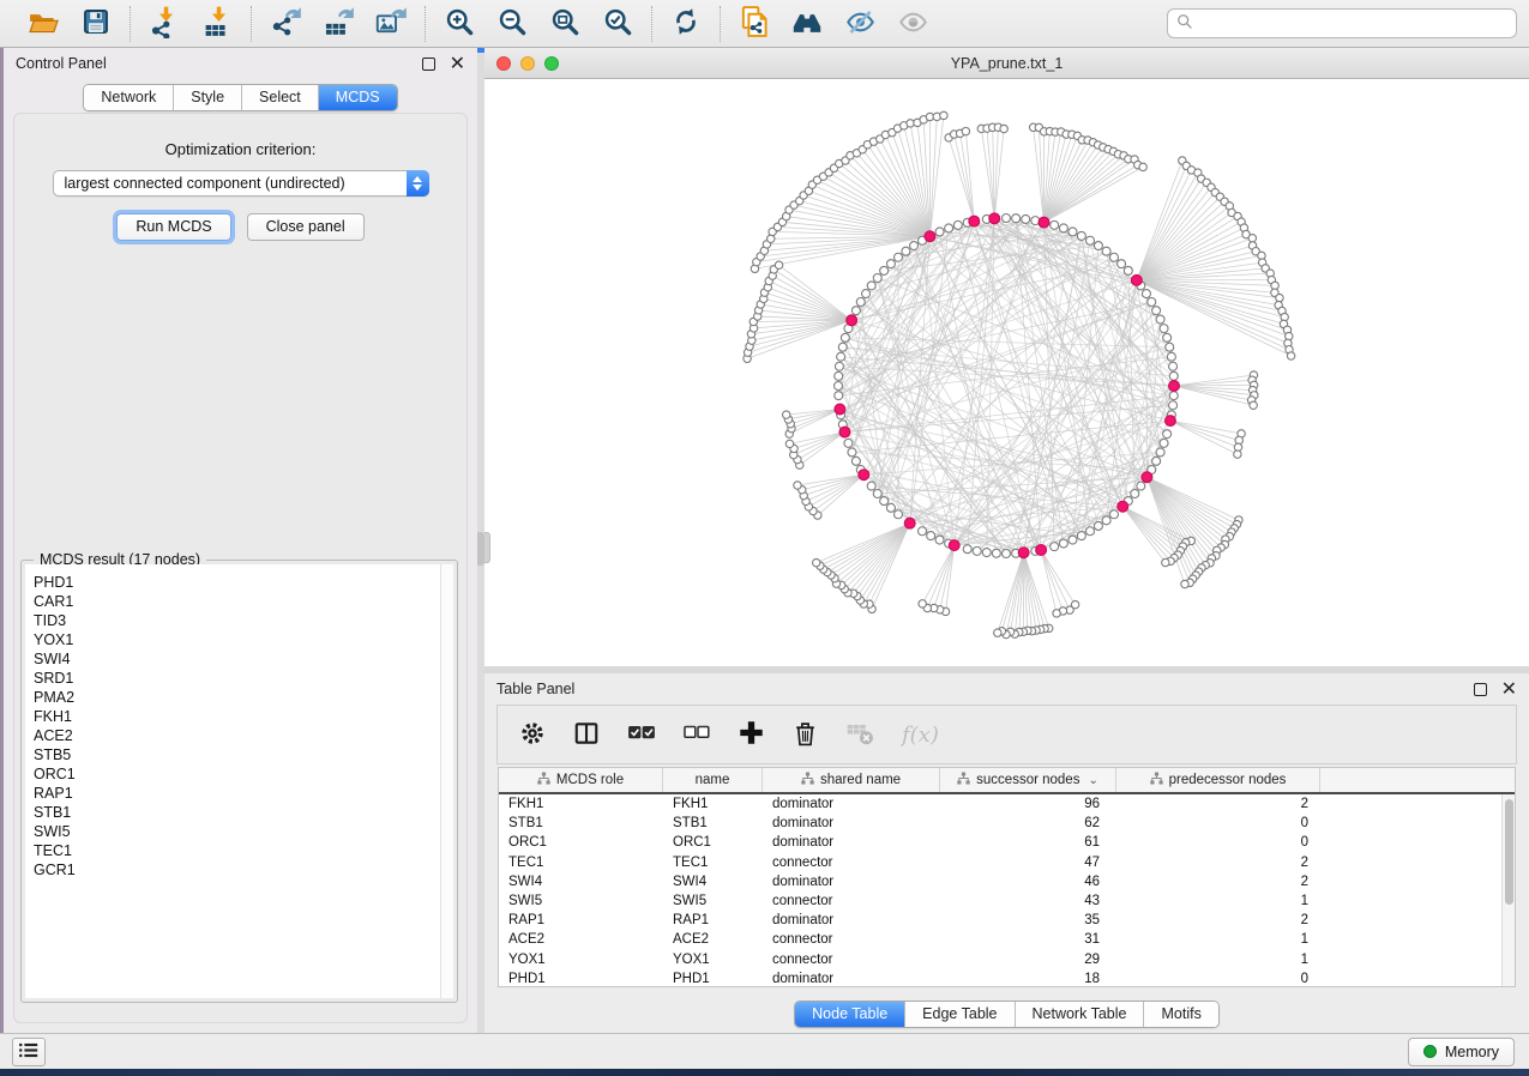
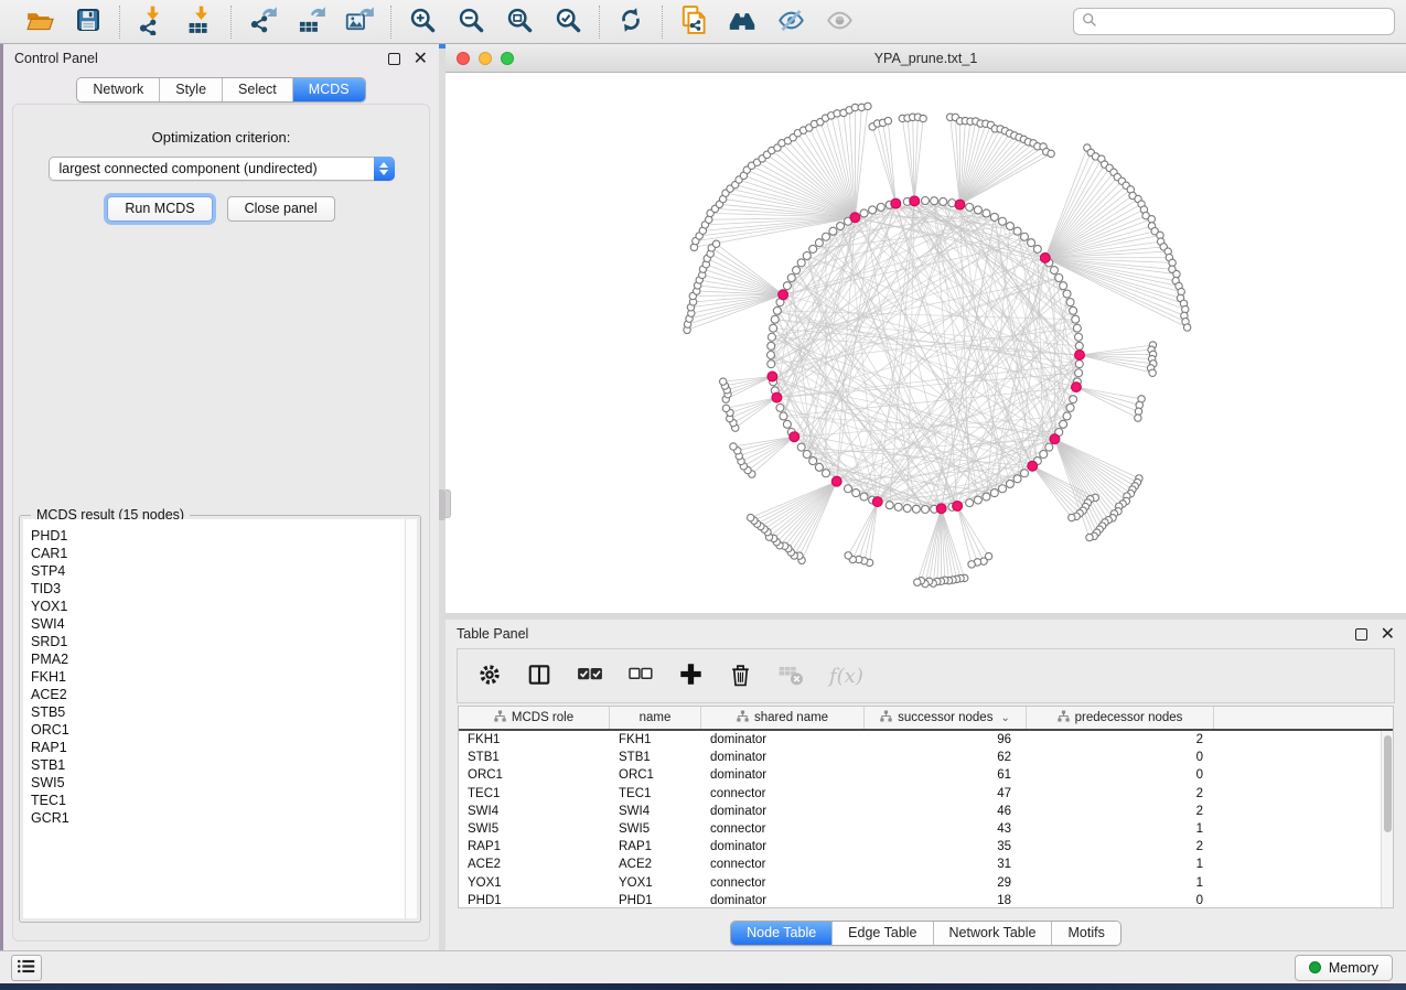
  Control Panel
  ✕
  Network
  Style
  Select
  MCDS
  Optimization criterion:
  largest connected component (undirected)
  Run MCDS
  Close panel
- MCDS result (17 nodes)
+ MCDS result (15 nodes)
  PHD1
  CAR1
+ STP4
  TID3
  YOX1
  SWI4
  SRD1
  PMA2
  FKH1
  ACE2
  STB5
  ORC1
  RAP1
  STB1
  SWI5
  TEC1
  GCR1
  YPA_prune.txt_1
  Table Panel
  ✕
  f(x)
  MCDS role
  name
  shared name
  successor nodes
  ⌄
  predecessor nodes
  FKH1
  FKH1
  dominator
  96
  2
  STB1
  STB1
  dominator
  62
  0
  ORC1
  ORC1
  dominator
  61
  0
  TEC1
  TEC1
  connector
  47
  2
  SWI4
  SWI4
  dominator
  46
  2
  SWI5
  SWI5
  connector
  43
  1
  RAP1
  RAP1
  dominator
  35
  2
  ACE2
  ACE2
  connector
  31
  1
  YOX1
  YOX1
  connector
  29
  1
  PHD1
  PHD1
  dominator
  18
  0
  Node Table
  Edge Table
  Network Table
  Motifs
  Memory
